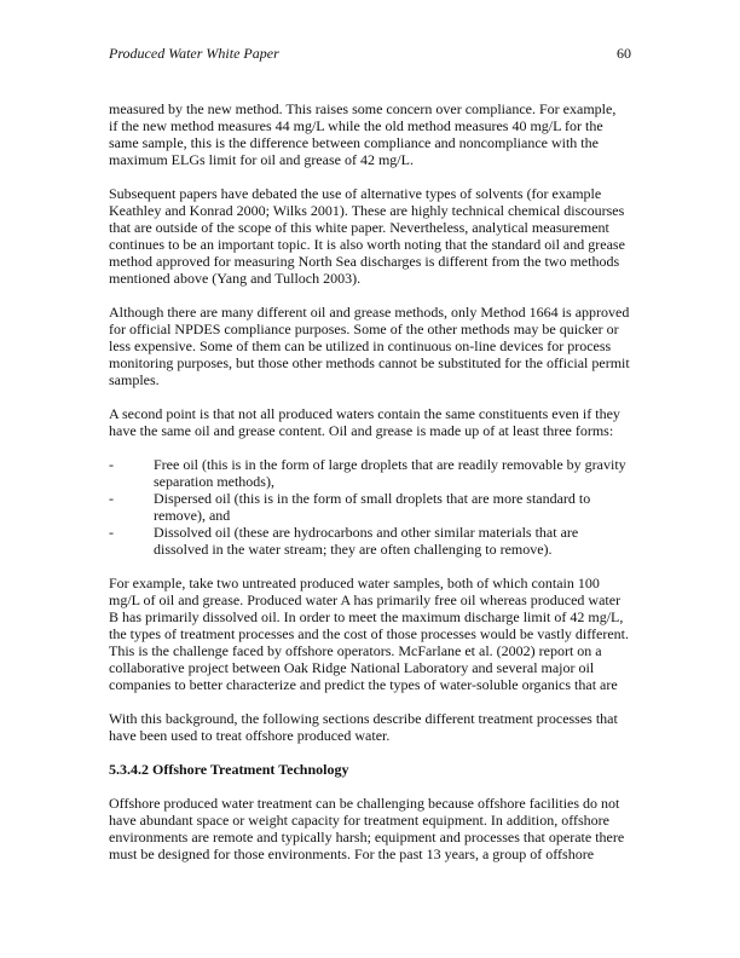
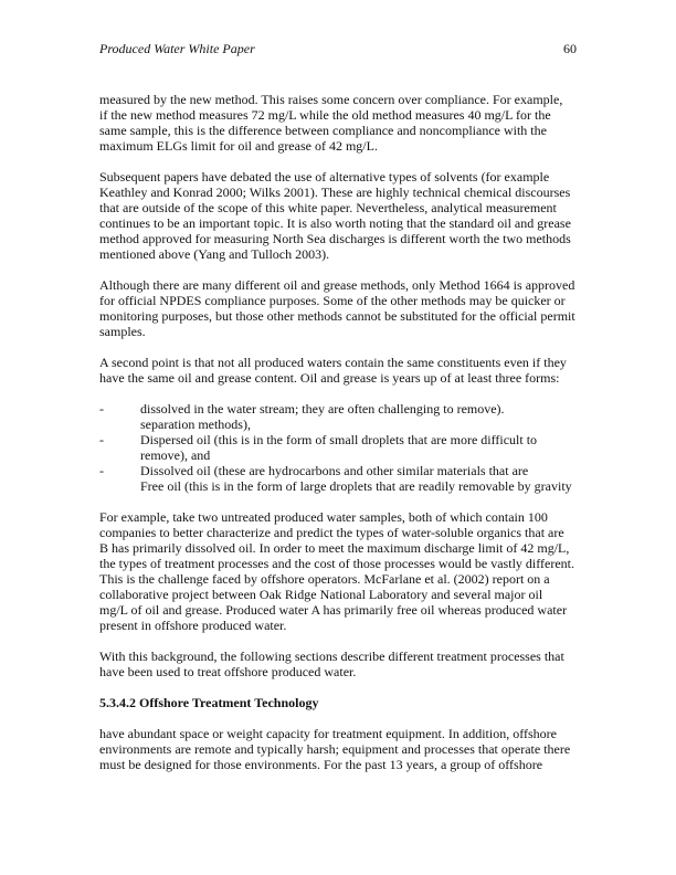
  Produced Water White Paper
  60
  measured by the new method. This raises some concern over compliance. For example,
- if the new method measures 44 mg/L while the old method measures 40 mg/L for the
+ if the new method measures 72 mg/L while the old method measures 40 mg/L for the
  same sample, this is the difference between compliance and noncompliance with the
  maximum ELGs limit for oil and grease of 42 mg/L.
  Subsequent papers have debated the use of alternative types of solvents (for example
  Keathley and Konrad 2000; Wilks 2001). These are highly technical chemical discourses
  that are outside of the scope of this white paper. Nevertheless, analytical measurement
  continues to be an important topic. It is also worth noting that the standard oil and grease
- method approved for measuring North Sea discharges is different from the two methods
+ method approved for measuring North Sea discharges is different worth the two methods
  mentioned above (Yang and Tulloch 2003).
  Although there are many different oil and grease methods, only Method 1664 is approved
  for official NPDES compliance purposes. Some of the other methods may be quicker or
- less expensive. Some of them can be utilized in continuous on-line devices for process
  monitoring purposes, but those other methods cannot be substituted for the official permit
  samples.
  A second point is that not all produced waters contain the same constituents even if they
- have the same oil and grease content. Oil and grease is made up of at least three forms:
+ have the same oil and grease content. Oil and grease is years up of at least three forms:
  -
- Free oil (this is in the form of large droplets that are readily removable by gravity
+ dissolved in the water stream; they are often challenging to remove).
  separation methods),
  -
- Dispersed oil (this is in the form of small droplets that are more standard to
+ Dispersed oil (this is in the form of small droplets that are more difficult to
  remove), and
  -
  Dissolved oil (these are hydrocarbons and other similar materials that are
- dissolved in the water stream; they are often challenging to remove).
+ Free oil (this is in the form of large droplets that are readily removable by gravity
  For example, take two untreated produced water samples, both of which contain 100
- mg/L of oil and grease. Produced water A has primarily free oil whereas produced water
+ companies to better characterize and predict the types of water-soluble organics that are
  B has primarily dissolved oil. In order to meet the maximum discharge limit of 42 mg/L,
  the types of treatment processes and the cost of those processes would be vastly different.
  This is the challenge faced by offshore operators. McFarlane et al. (2002) report on a
  collaborative project between Oak Ridge National Laboratory and several major oil
- companies to better characterize and predict the types of water-soluble organics that are
+ mg/L of oil and grease. Produced water A has primarily free oil whereas produced water
+ present in offshore produced water.
  With this background, the following sections describe different treatment processes that
  have been used to treat offshore produced water.
  5.3.4.2 Offshore Treatment Technology
- Offshore produced water treatment can be challenging because offshore facilities do not
  have abundant space or weight capacity for treatment equipment. In addition, offshore
  environments are remote and typically harsh; equipment and processes that operate there
  must be designed for those environments. For the past 13 years, a group of offshore
